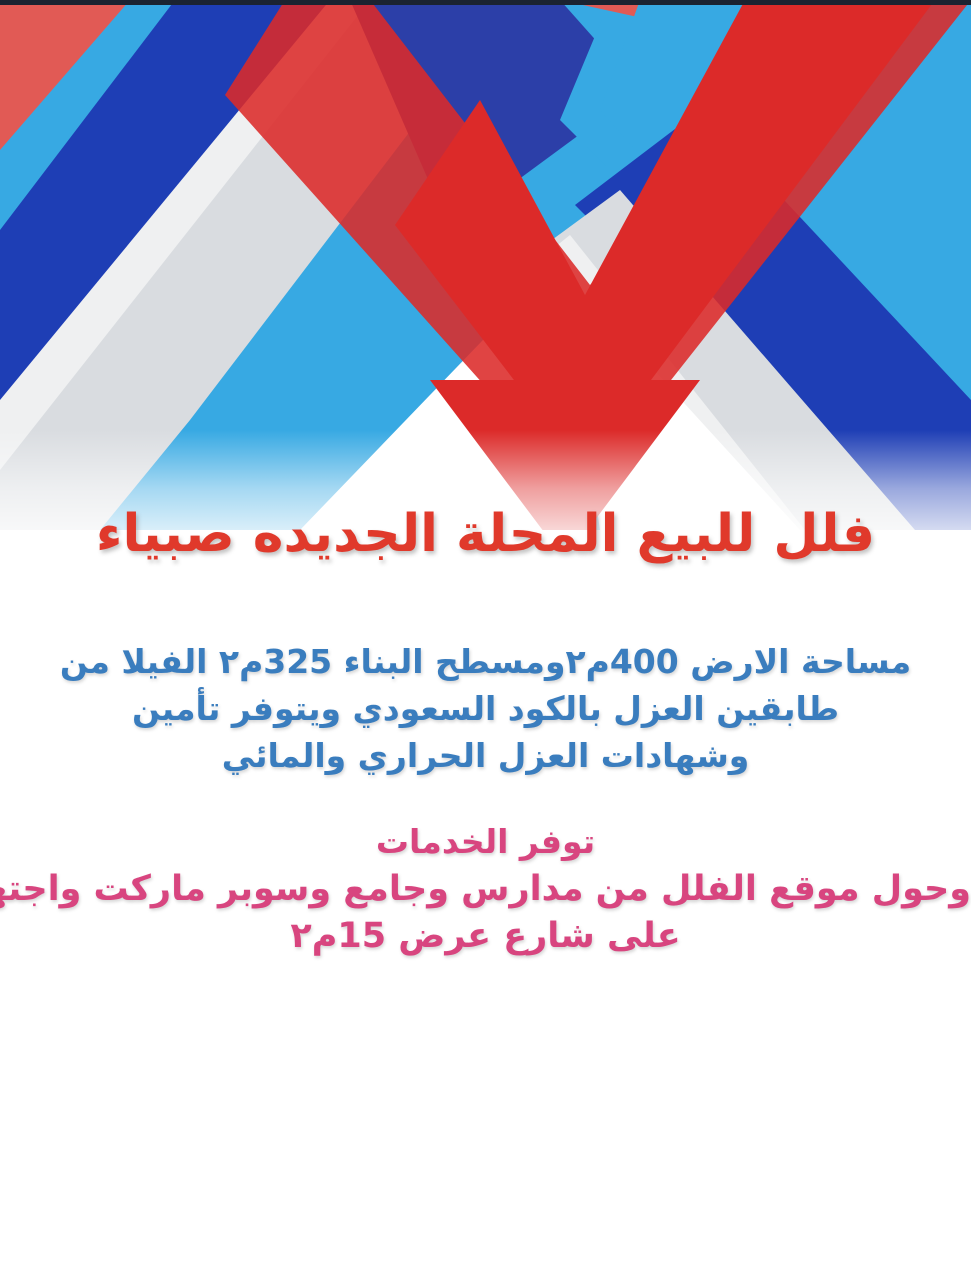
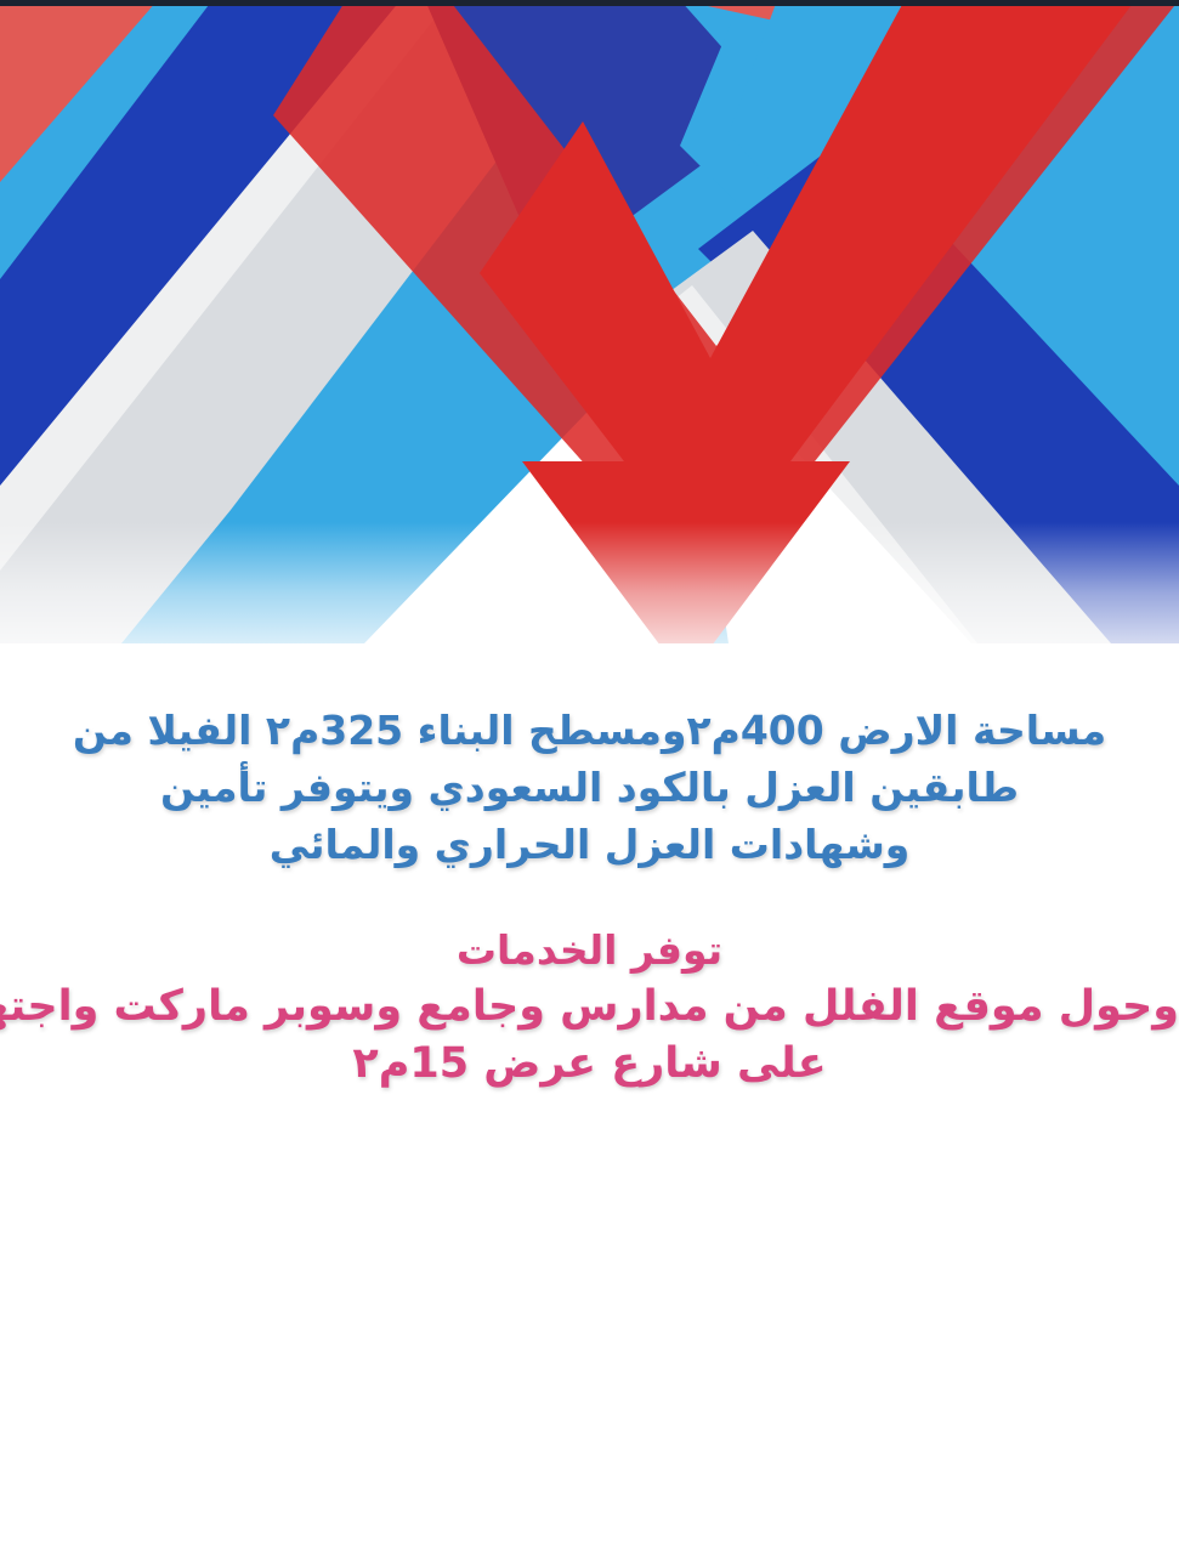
- فلل للبيع المحلة الجديده صبياء
  مساحة الارض 400م٢ومسطح البناء 325م٢ الفيلا من طابقين العزل بالكود السعودي ويتوفر تأمين وشهادات العزل الحراري والمائي
  توفر الخدمات
  وحول موقع الفلل من مدارس وجامع وسوبر ماركت واجت
  على شارع عرض 15م٢
